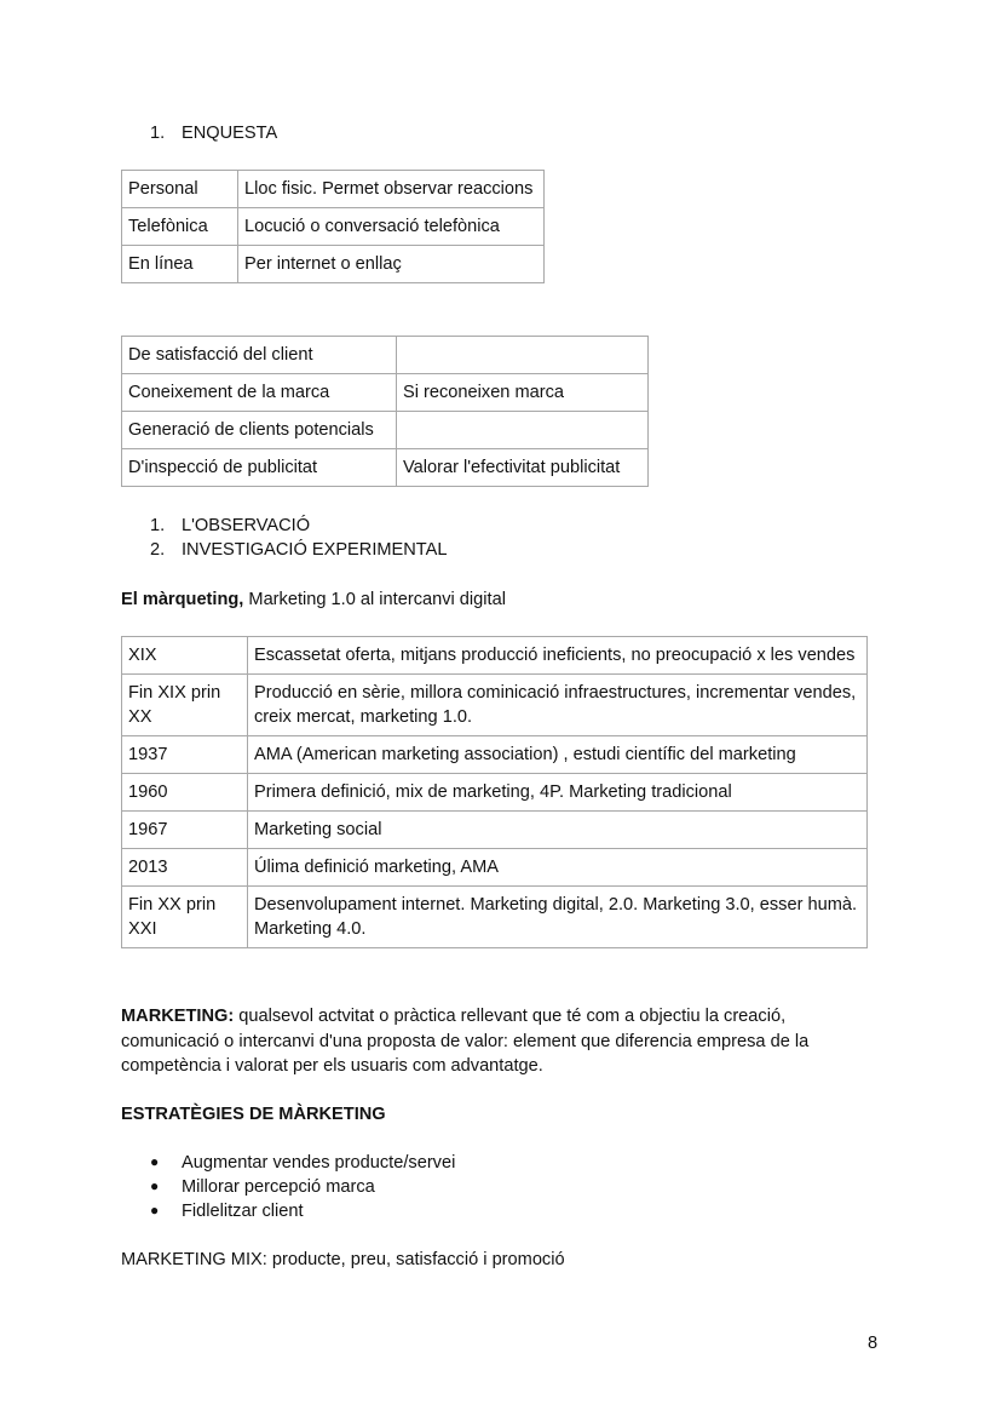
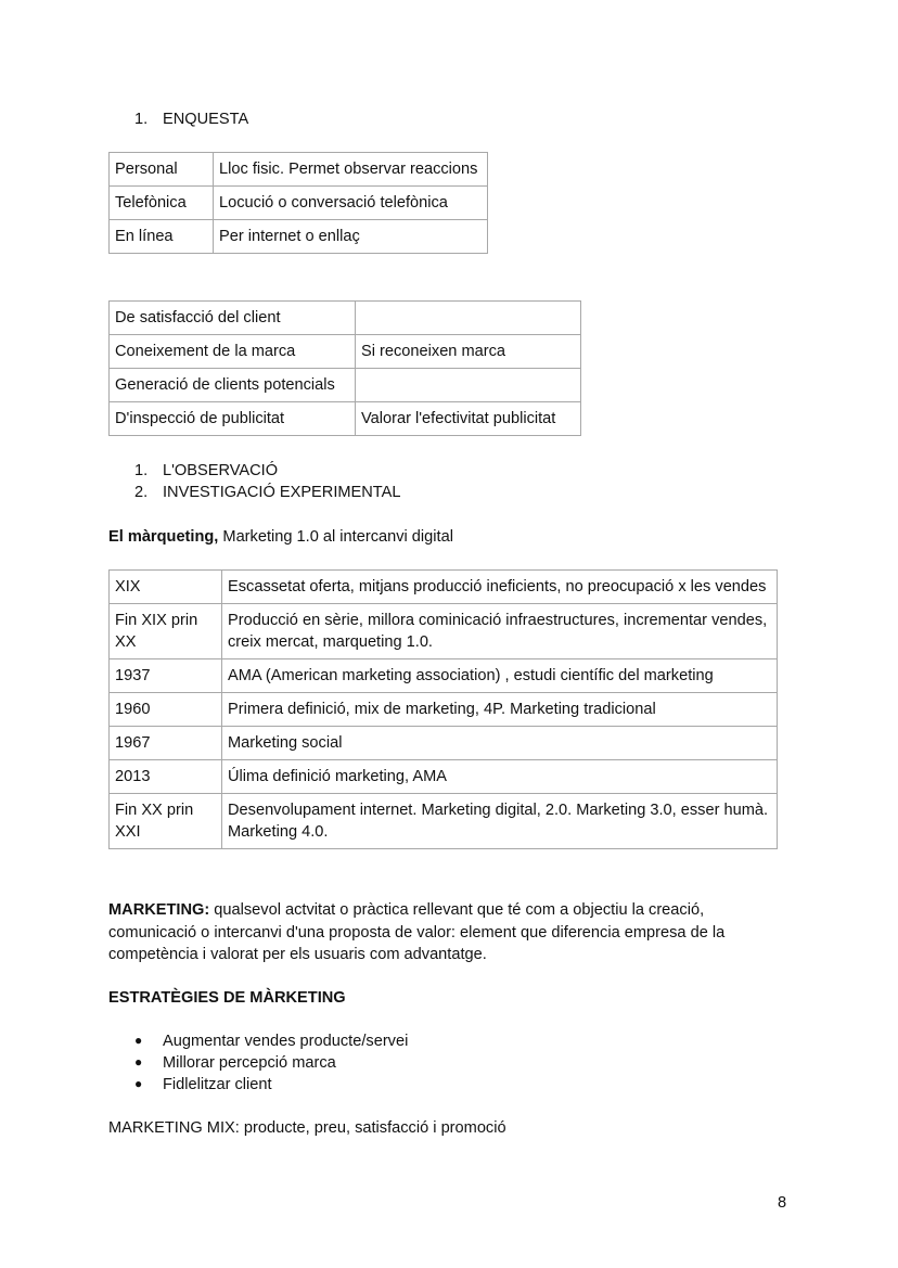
  1. ENQUESTA
  Personal	Lloc fisic. Permet observar reaccions
  Telefònica	Locució o conversació telefònica
  En línea	Per internet o enllaç
  De satisfacció del client
  Coneixement de la marca	Si reconeixen marca
  Generació de clients potencials
  D'inspecció de publicitat	Valorar l'efectivitat publicitat
  1. L'OBSERVACIÓ
  2. INVESTIGACIÓ EXPERIMENTAL
  El màrqueting, Marketing 1.0 al intercanvi digital
  XIX	Escassetat oferta, mitjans producció ineficients, no preocupació x les vendes
- Fin XIX prin XX	Producció en sèrie, millora cominicació infraestructures, incrementar vendes, creix mercat, marketing 1.0.
+ Fin XIX prin XX	Producció en sèrie, millora cominicació infraestructures, incrementar vendes, creix mercat, marqueting 1.0.
  1937	AMA (American marketing association) , estudi científic del marketing
  1960	Primera definició, mix de marketing, 4P. Marketing tradicional
  1967	Marketing social
  2013	Úlima definició marketing, AMA
  Fin XX prin XXI	Desenvolupament internet. Marketing digital, 2.0. Marketing 3.0, esser humà. Marketing 4.0.
  MARKETING: qualsevol actvitat o pràctica rellevant que té com a objectiu la creació, comunicació o intercanvi d'una proposta de valor: element que diferencia empresa de la competència i valorat per els usuaris com advantatge.
  ESTRATÈGIES DE MÀRKETING
  ● Augmentar vendes producte/servei
  ● Millorar percepció marca
  ● Fidlelitzar client
  MARKETING MIX: producte, preu, satisfacció i promoció
  8
